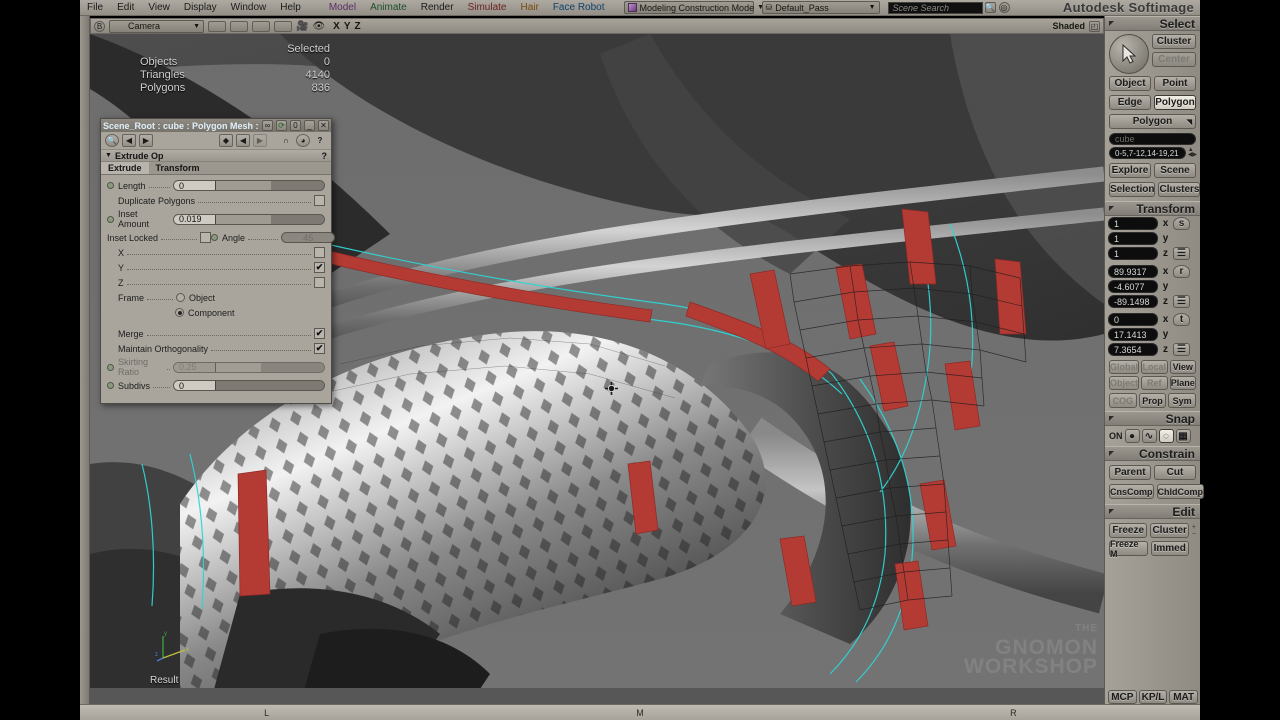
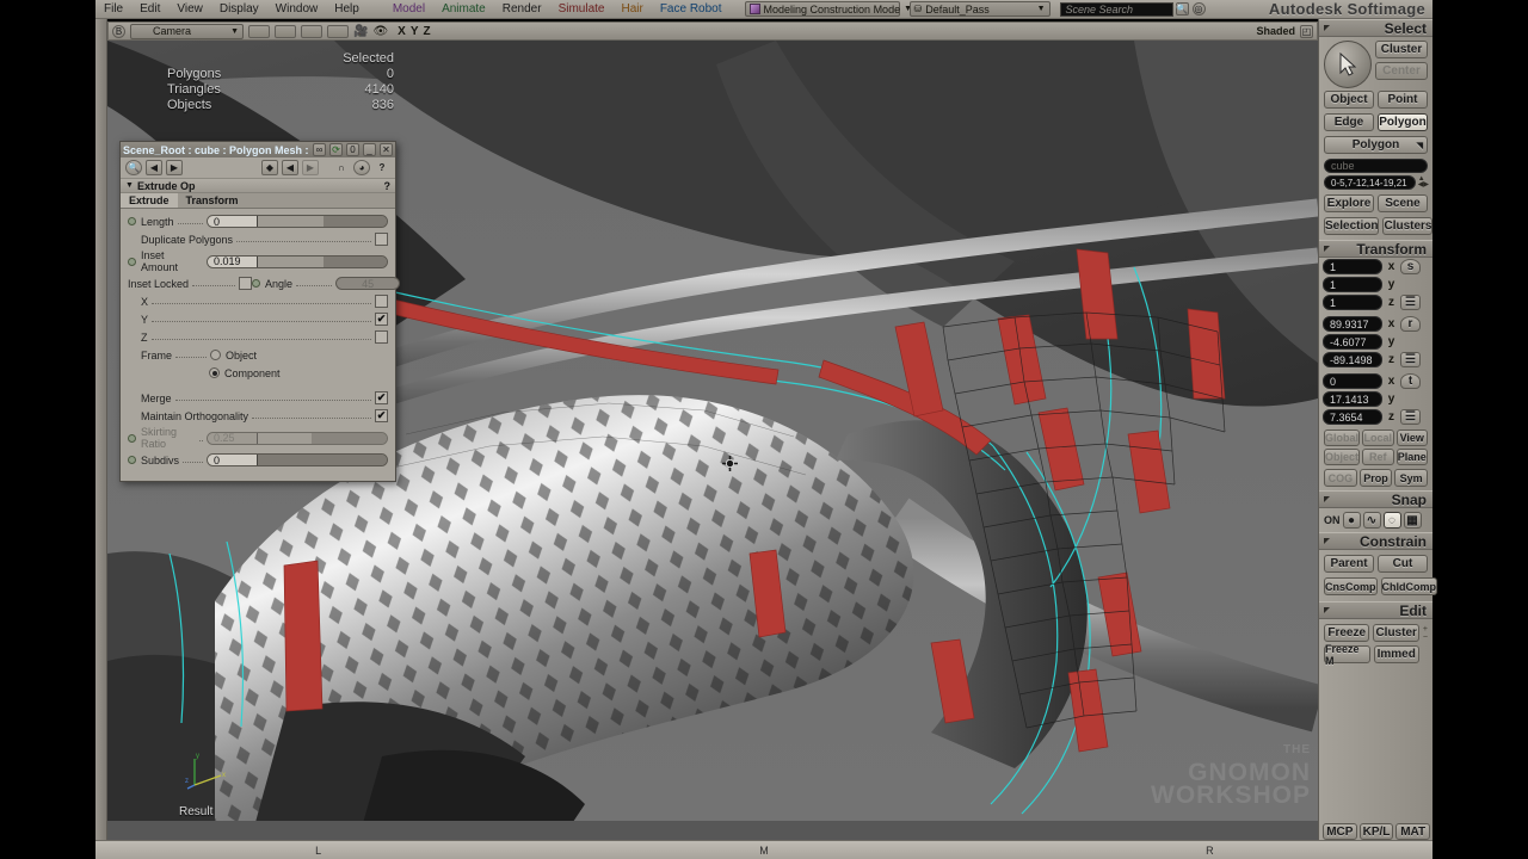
  File
  Edit
  View
  Display
  Window
  Help
  Model
  Animate
  Render
  Simulate
  Hair
  Face Robot
  Modeling Construction Mode
  ⛁
  Default_Pass
  Scene Search
  🔍
  ◎
  Autodesk Softimage
  B
  Camera
  🎥
  👁
  X
  Y
  Z
  Shaded
  ◰
  Selected
- Objects
+ Polygons
  0
  Triangles
  4140
- Polygons
+ Objects
  836
  Result
  Scene_Root : cube : Polygon Mesh :
  ∞
  ⟳
  0
  _
  ✕
  🔍
  ◀
  ▶
  ◆
  ◀
  ▶
  ∩
  ◕
  ?
  Extrude Op
  ?
  Extrude
  Transform
  Length
  0
  Duplicate Polygons
  Inset
  Amount
  0.019
  Inset Locked
  Angle
  45
  X
  Y
  ✔
  Z
  Frame
  Object
  Component
  Merge
  ✔
  Maintain Orthogonality
  ✔
  Skirting
  Ratio
  0.25
  Subdivs
  0
  Select
  Cluster
  Center
  Object
  Point
  Edge
  Polygon
  Polygon
  cube
  0-5,7-12,14-19,21
  Explore
  Scene
  Selection
  Clusters
  Transform
  1
  x
  s
  1
  y
  1
  z
  ☰
  89.9317
  x
  r
  -4.6077
  y
  -89.1498
  z
  ☰
  0
  x
  t
  17.1413
  y
  7.3654
  z
  ☰
  Global
  Local
  View
  Object
  Ref
  Plane
  COG
  Prop
  Sym
  Snap
  ON
  ●
  ∿
  ◌
  ▦
  Constrain
  Parent
  Cut
  CnsComp
  ChldComp
  Edit
  Freeze
  Cluster
  Freeze M
  Immed
  MCP
  KP/L
  MAT
  L
  M
  R
